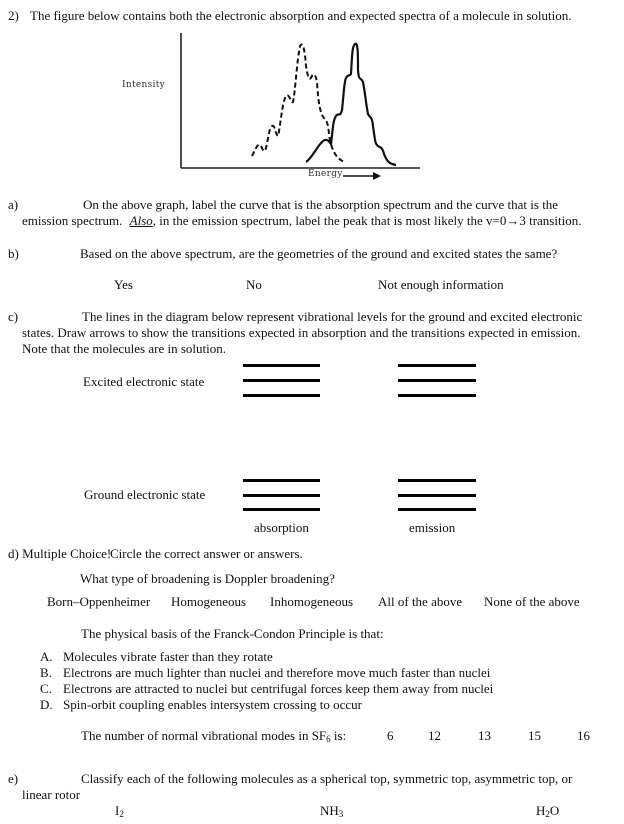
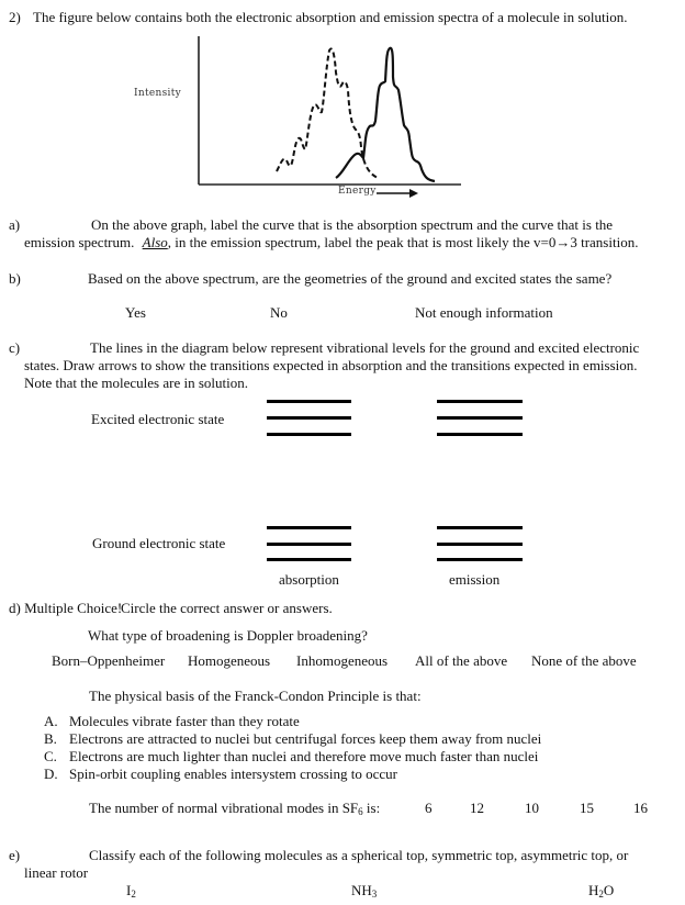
  2)
- The figure below contains both the electronic absorption and expected spectra of a molecule in solution.
+ The figure below contains both the electronic absorption and emission spectra of a molecule in solution.
  Intensity
  Energy
  a)
  On the above graph, label the curve that is the absorption spectrum and the curve that is the
  emission spectrum. Also, in the emission spectrum, label the peak that is most likely the v=0→3 transition.
  b)
  Based on the above spectrum, are the geometries of the ground and excited states the same?
  Yes
  No
  Not enough information
  c)
  The lines in the diagram below represent vibrational levels for the ground and excited electronic
  states. Draw arrows to show the transitions expected in absorption and the transitions expected in emission.
  Note that the molecules are in solution.
  Excited electronic state
  Ground electronic state
  absorption
  emission
  d) Multiple Choice!
  Circle the correct answer or answers.
  What type of broadening is Doppler broadening?
  Born–Oppenheimer
  Homogeneous
  Inhomogeneous
  All of the above
  None of the above
  The physical basis of the Franck-Condon Principle is that:
  A.
  Molecules vibrate faster than they rotate
  B.
- Electrons are much lighter than nuclei and therefore move much faster than nuclei
+ Electrons are attracted to nuclei but centrifugal forces keep them away from nuclei
  C.
- Electrons are attracted to nuclei but centrifugal forces keep them away from nuclei
+ Electrons are much lighter than nuclei and therefore move much faster than nuclei
  D.
  Spin-orbit coupling enables intersystem crossing to occur
  The number of normal vibrational modes in SF6 is:
  6
  12
- 13
+ 10
  15
  16
  e)
  Classify each of the following molecules as a spherical top, symmetric top, asymmetric top, or
  linear rotor
  I2
  NH3
  H2O
